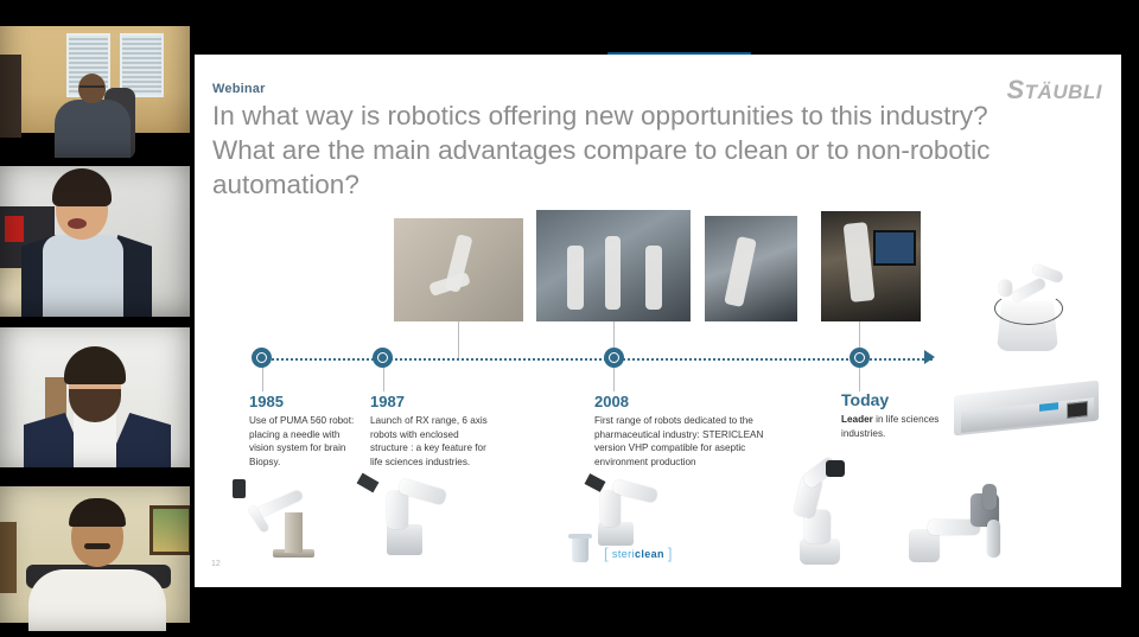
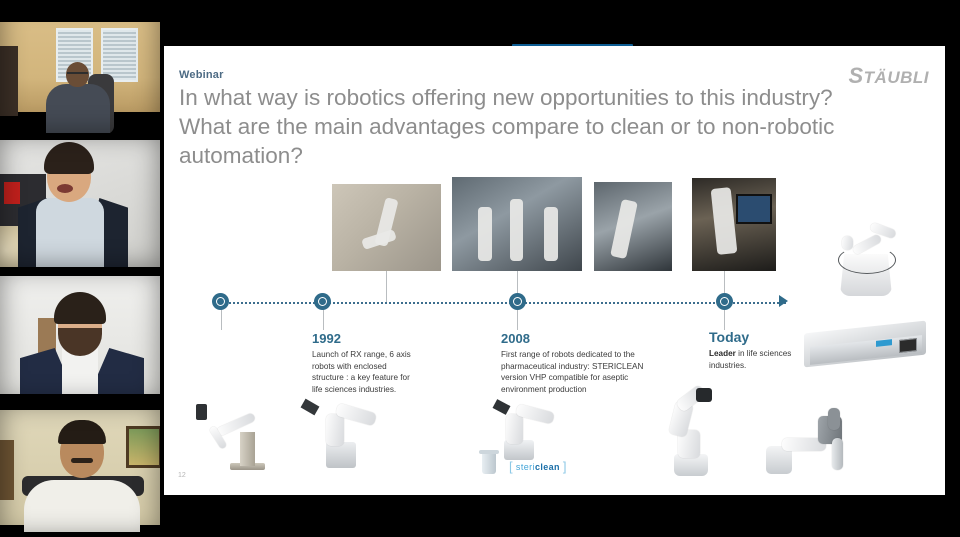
  Webinar
  STÄUBLI
  In what way is robotics offering new opportunities to this industry? What are the main advantages compare to clean or to non-robotic automation?
- 1985
- Use of PUMA 560 robot: placing a needle with vision system for brain Biopsy.
- 1987
+ 1992
  Launch of RX range, 6 axis robots with enclosed structure : a key feature for life sciences industries.
  2008
  First range of robots dedicated to the pharmaceutical industry: STERICLEAN version VHP compatible for aseptic environment production
  Today
  Leader in life sciences industries.
  [ stericlean ]
